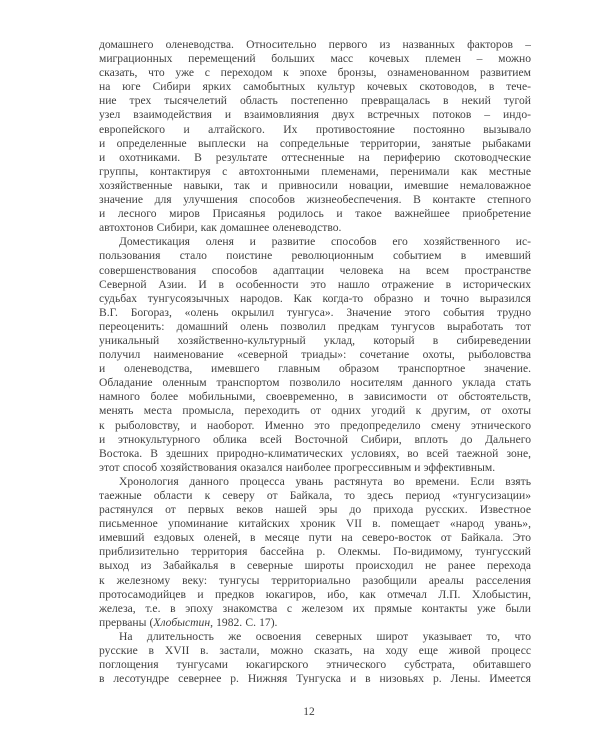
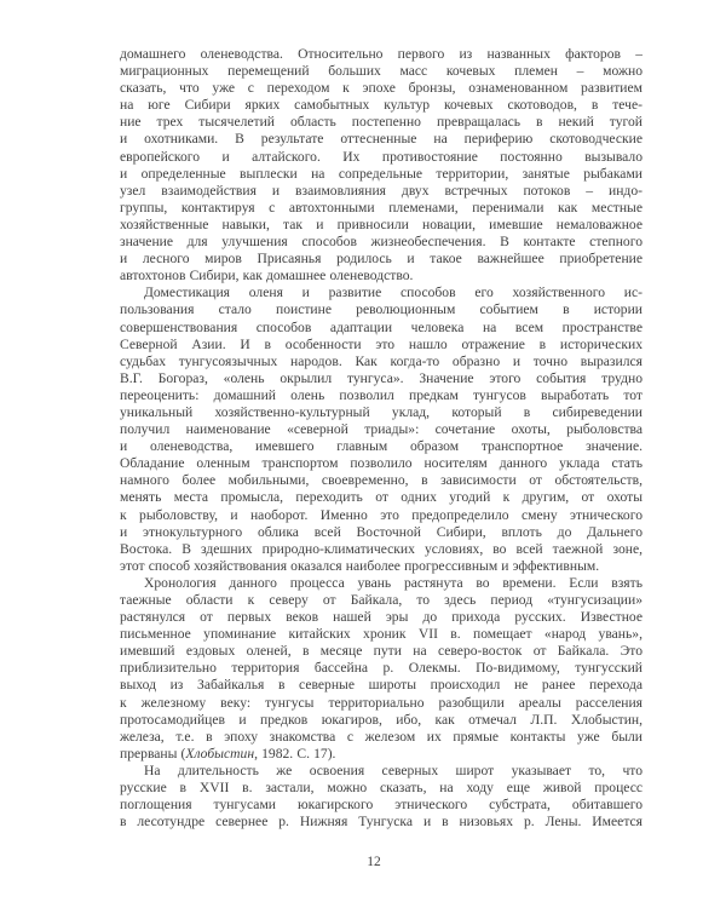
  домашнего оленеводства. Относительно первого из названных факторов –
  миграционных перемещений больших масс кочевых племен – можно
  сказать, что уже с переходом к эпохе бронзы, ознаменованном развитием
  на юге Сибири ярких самобытных культур кочевых скотоводов, в тече-
  ние трех тысячелетий область постепенно превращалась в некий тугой
- узел взаимодействия и взаимовлияния двух встречных потоков – индо-
+ и охотниками. В результате оттесненные на периферию скотоводческие
  европейского и алтайского. Их противостояние постоянно вызывало
  и определенные выплески на сопредельные территории, занятые рыбаками
- и охотниками. В результате оттесненные на периферию скотоводческие
+ узел взаимодействия и взаимовлияния двух встречных потоков – индо-
  группы, контактируя с автохтонными племенами, перенимали как местные
  хозяйственные навыки, так и привносили новации, имевшие немаловажное
  значение для улучшения способов жизнеобеспечения. В контакте степного
  и лесного миров Присаянья родилось и такое важнейшее приобретение
  автохтонов Сибири, как домашнее оленеводство.
  Доместикация оленя и развитие способов его хозяйственного ис-
- пользования стало поистине революционным событием в имевший
+ пользования стало поистине революционным событием в истории
  совершенствования способов адаптации человека на всем пространстве
  Северной Азии. И в особенности это нашло отражение в исторических
  судьбах тунгусоязычных народов. Как когда-то образно и точно выразился
  В.Г. Богораз, «олень окрылил тунгуса». Значение этого события трудно
  переоценить: домашний олень позволил предкам тунгусов выработать тот
  уникальный хозяйственно-культурный уклад, который в сибиреведении
  получил наименование «северной триады»: сочетание охоты, рыболовства
  и оленеводства, имевшего главным образом транспортное значение.
  Обладание оленным транспортом позволило носителям данного уклада стать
  намного более мобильными, своевременно, в зависимости от обстоятельств,
  менять места промысла, переходить от одних угодий к другим, от охоты
  к рыболовству, и наоборот. Именно это предопределило смену этнического
  и этнокультурного облика всей Восточной Сибири, вплоть до Дальнего
  Востока. В здешних природно-климатических условиях, во всей таежной зоне,
  этот способ хозяйствования оказался наиболее прогрессивным и эффективным.
  Хронология данного процесса увань растянута во времени. Если взять
  таежные области к северу от Байкала, то здесь период «тунгусизации»
  растянулся от первых веков нашей эры до прихода русских. Известное
  письменное упоминание китайских хроник VII в. помещает «народ увань»,
  имевший ездовых оленей, в месяце пути на северо-восток от Байкала. Это
  приблизительно территория бассейна р. Олекмы. По-видимому, тунгусский
  выход из Забайкалья в северные широты происходил не ранее перехода
  к железному веку: тунгусы территориально разобщили ареалы расселения
  протосамодийцев и предков юкагиров, ибо, как отмечал Л.П. Хлобыстин,
  железа, т.е. в эпоху знакомства с железом их прямые контакты уже были
  прерваны (Хлобыстин, 1982. С. 17).
  На длительность же освоения северных широт указывает то, что
  русские в XVII в. застали, можно сказать, на ходу еще живой процесс
  поглощения тунгусами юкагирского этнического субстрата, обитавшего
  в лесотундре севернее р. Нижняя Тунгуска и в низовьях р. Лены. Имеется
  12
